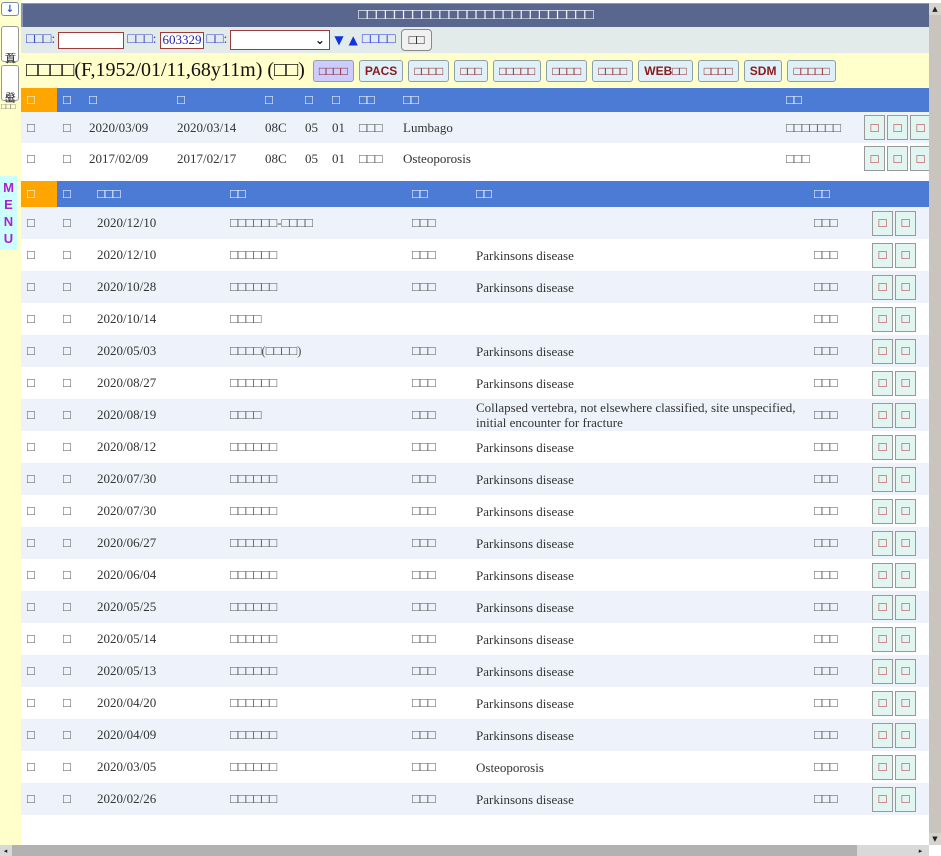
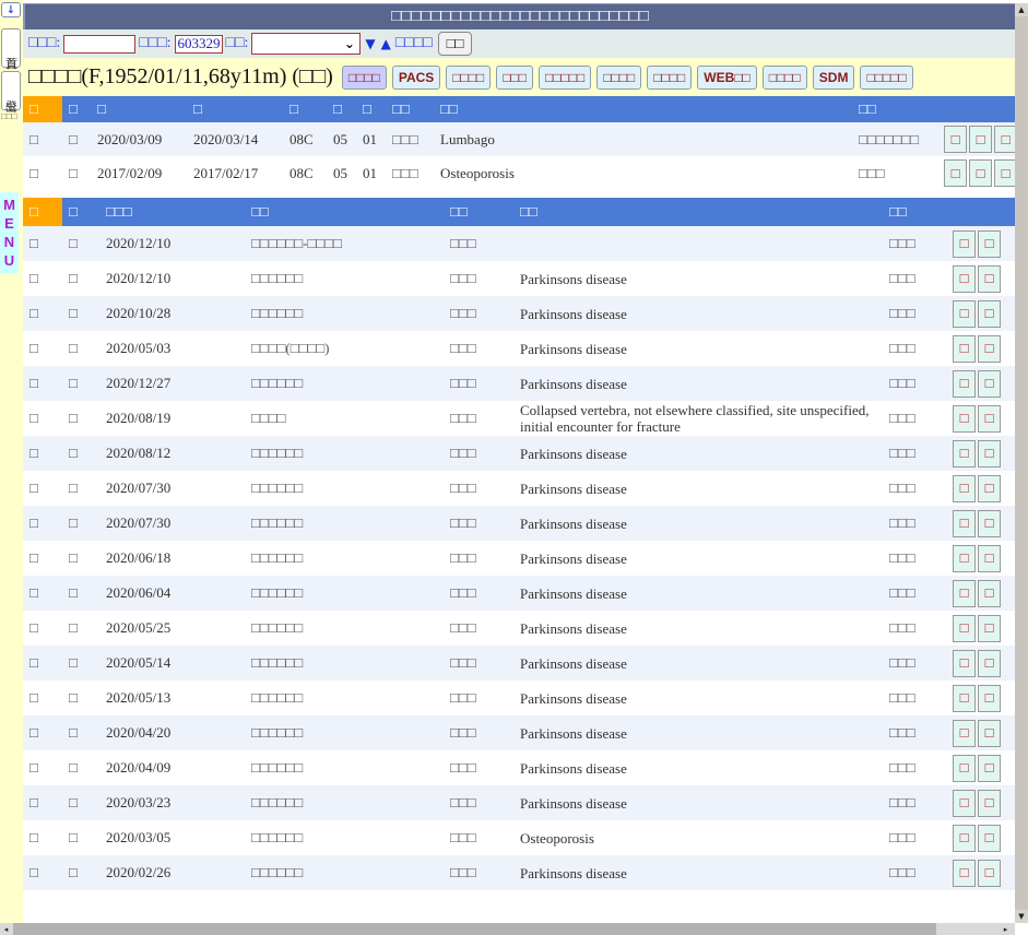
  ↓
  □□□
  M
  E
  N
  U
  □□□□□□□□□□□□□□□□□□□□□□□□□□
  □□□:
  □□□:
  603329
  □□:
  ⌄
  ▼
  ▲
  □□□□
  □□
  □□□□(F,1952/01/11,68y11m) (□□)
  □□□□
  PACS
  □□□□
  □□□
  □□□□□
  □□□□
  □□□□
  WEB□□
  □□□□
  SDM
  □□□□□
  □	□	□	□	□	□	□	□□	□□	□□
  □	□	2020/03/09	2020/03/14	08C	05	01	□□□	Lumbago	□□□□□□□	□ □ □
  □	□	2017/02/09	2017/02/17	08C	05	01	□□□	Osteoporosis	□□□	□ □ □
  □	□	□□□	□□	□□	□□	□□
  □	□	2020/12/10	□□□□□□-□□□□	□□□		□□□	□ □
  □	□	2020/12/10	□□□□□□	□□□	Parkinsons disease	□□□	□ □
  □	□	2020/10/28	□□□□□□	□□□	Parkinsons disease	□□□	□ □
- □	□	2020/10/14	□□□□			□□□	□ □
  □	□	2020/05/03	□□□□(□□□□)	□□□	Parkinsons disease	□□□	□ □
- □	□	2020/08/27	□□□□□□	□□□	Parkinsons disease	□□□	□ □
+ □	□	2020/12/27	□□□□□□	□□□	Parkinsons disease	□□□	□ □
  □	□	2020/08/19	□□□□	□□□	Collapsed vertebra, not elsewhere classified, site unspecified, initial encounter for fracture	□□□	□ □
  □	□	2020/08/12	□□□□□□	□□□	Parkinsons disease	□□□	□ □
  □	□	2020/07/30	□□□□□□	□□□	Parkinsons disease	□□□	□ □
  □	□	2020/07/30	□□□□□□	□□□	Parkinsons disease	□□□	□ □
- □	□	2020/06/27	□□□□□□	□□□	Parkinsons disease	□□□	□ □
+ □	□	2020/06/18	□□□□□□	□□□	Parkinsons disease	□□□	□ □
  □	□	2020/06/04	□□□□□□	□□□	Parkinsons disease	□□□	□ □
  □	□	2020/05/25	□□□□□□	□□□	Parkinsons disease	□□□	□ □
  □	□	2020/05/14	□□□□□□	□□□	Parkinsons disease	□□□	□ □
  □	□	2020/05/13	□□□□□□	□□□	Parkinsons disease	□□□	□ □
  □	□	2020/04/20	□□□□□□	□□□	Parkinsons disease	□□□	□ □
  □	□	2020/04/09	□□□□□□	□□□	Parkinsons disease	□□□	□ □
+ □	□	2020/03/23	□□□□□□	□□□	Parkinsons disease	□□□	□ □
  □	□	2020/03/05	□□□□□□	□□□	Osteoporosis	□□□	□ □
  □	□	2020/02/26	□□□□□□	□□□	Parkinsons disease	□□□	□ □
  ▲
  ▼
  ◂
  ▸
